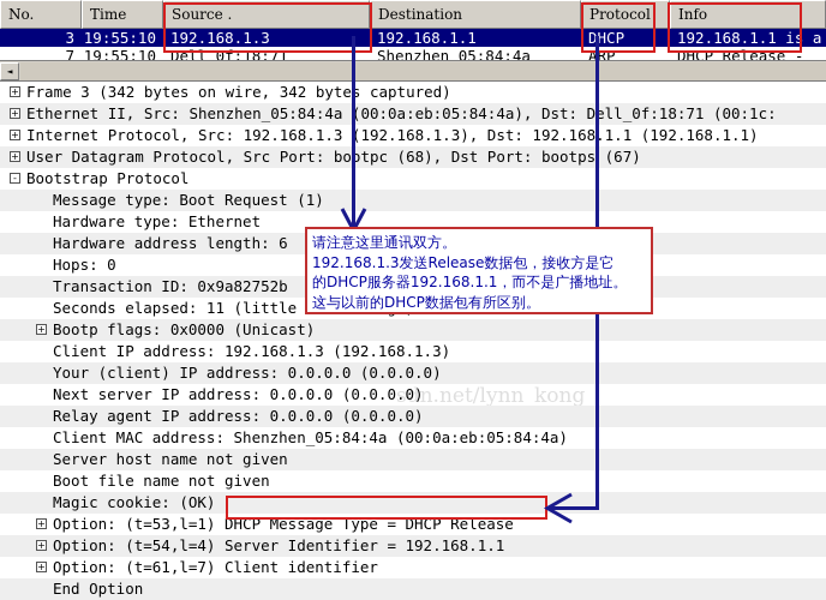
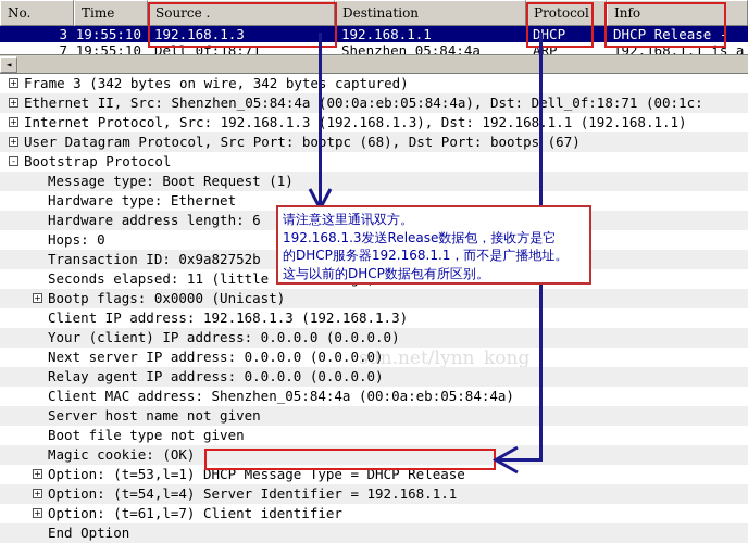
  No.
  Time
  Source .
  Destination
  Protocol
  Info
  3
  19:55:10
  192.168.1.3
  192.168.1.1
  DHCP
- 192.168.1.1 is a
+ DHCP Release -
  7
  19:55:10
  Dell_0f:18:71
  Shenzhen_05:84:4a
  ARP
- DHCP Release -
+ 192.168.1.1 is a
  ◄
  sdn.net/lynn_kong
  +
  Frame 3 (342 bytes on wire, 342 bytes captured)
  +
  Ethernet II, Src: Shenzhen_05:84:4a (00:0a:eb:05:84:4a), Dst: Dell_0f:18:71 (00:1c:
  +
  Internet Protocol, Src: 192.168.1.3 (192.168.1.3), Dst: 192.168.1.1 (192.168.1.1)
  +
  User Datagram Protocol, Src Port: bootpc (68), Dst Port: bootps (67)
  -
  Bootstrap Protocol
  Message type: Boot Request (1)
  Hardware type: Ethernet
  Hardware address length: 6
  Hops: 0
  Transaction ID: 0x9a82752b
  +
  Bootp flags: 0x0000 (Unicast)
  Client IP address: 192.168.1.3 (192.168.1.3)
  Your (client) IP address: 0.0.0.0 (0.0.0.0)
  Next server IP address: 0.0.0.0 (0.0.0.0)
  Relay agent IP address: 0.0.0.0 (0.0.0.0)
  Client MAC address: Shenzhen_05:84:4a (00:0a:eb:05:84:4a)
  Server host name not given
- Boot file name not given
+ Boot file type not given
  Magic cookie: (OK)
  +
  Option: (t=53,l=1) DHCP Message Type = DHCP Release
  +
  Option: (t=54,l=4) Server Identifier = 192.168.1.1
  +
  Option: (t=61,l=7) Client identifier
  End Option
  请注意这里通讯双方。
  192.168.1.3发送Release数据包，接收方是它
  的DHCP服务器192.168.1.1，而不是广播地址。
  这与以前的DHCP数据包有所区别。
